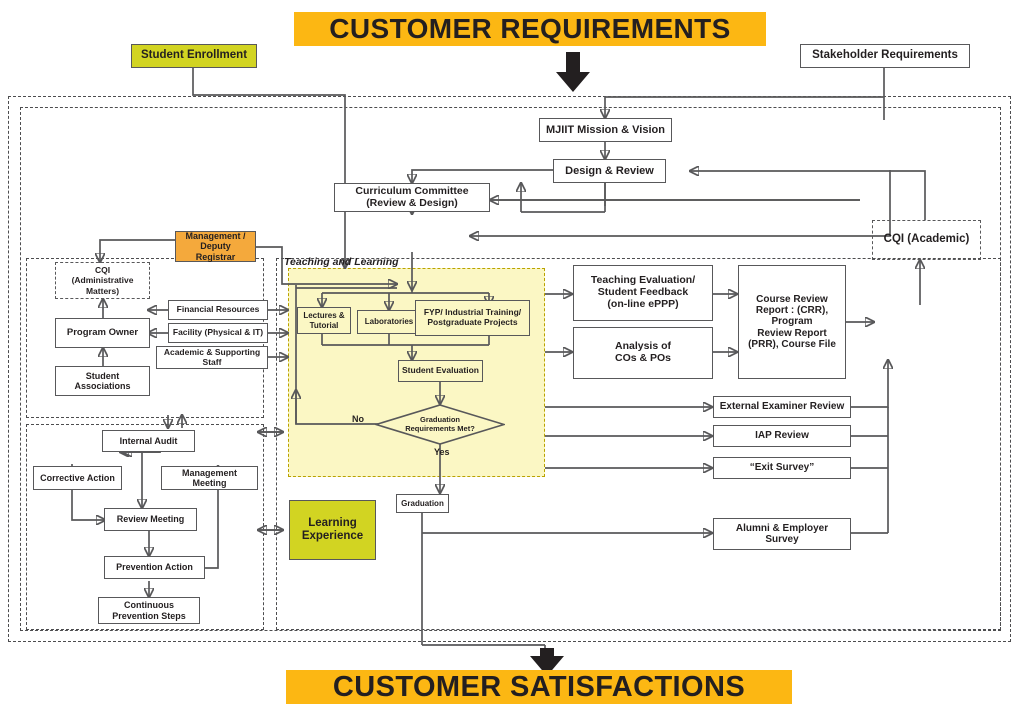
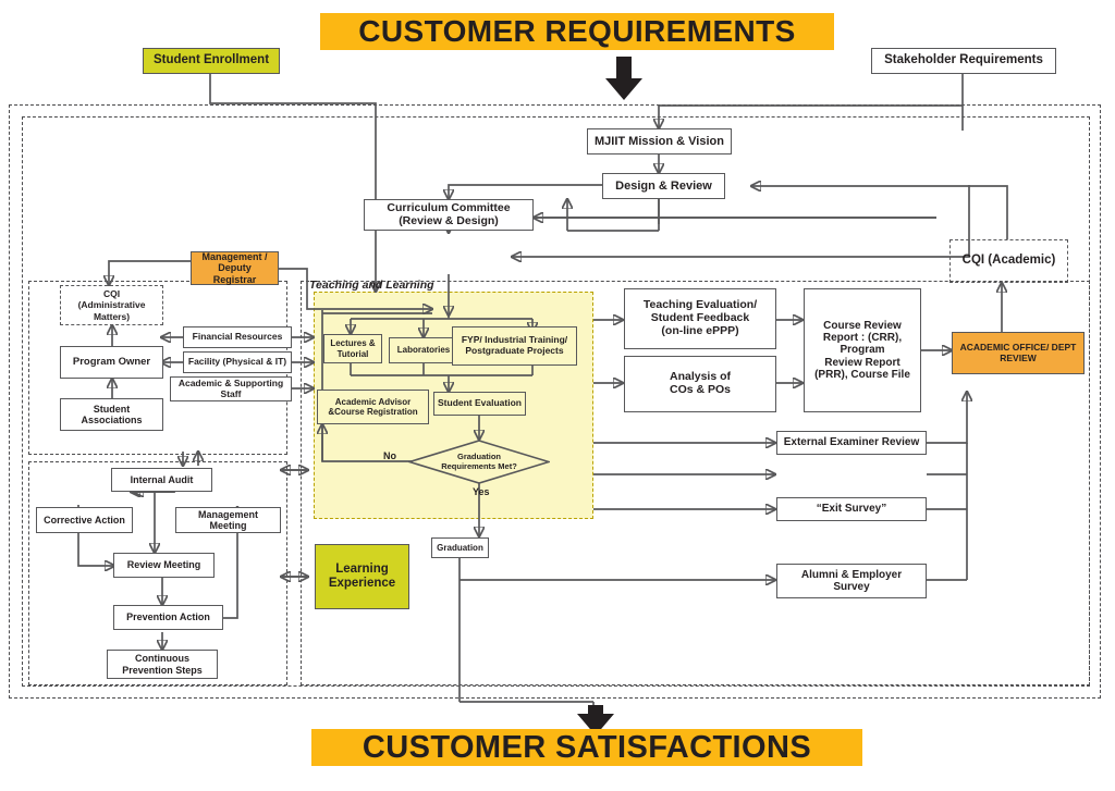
  CUSTOMER REQUIREMENTS
  Student Enrollment
  Stakeholder Requirements
  Teaching and Learning
  MJIIT Mission & Vision
  Design & Review
  Curriculum Committee
  (Review & Design)
  Management / Deputy
  Registrar
  CQI (Academic)
+ ACADEMIC OFFICE/ DEPT
+ REVIEW
  CQI
  (Administrative
  Matters)
  Program Owner
  Student Associations
  Financial Resources
  Facility (Physical & IT)
  Academic & Supporting
  Staff
  Lectures &
  Tutorial
  Laboratories
  FYP/ Industrial Training/
  Postgraduate Projects
+ Academic Advisor
+ &Course Registration
  Student Evaluation
  Graduation
  Requirements Met?
  No
  Yes
  Learning
  Experience
  Graduation
  Teaching Evaluation/
  Student Feedback
  (on-line ePPP)
  Analysis of
  COs & POs
  Course Review
  Report : (CRR),
  Program
  Review Report
  (PRR), Course File
  External Examiner Review
- IAP Review
  “Exit Survey”
  Alumni & Employer
  Survey
  Internal Audit
  Corrective Action
  Management Meeting
  Review Meeting
  Prevention Action
  Continuous
  Prevention Steps
  CUSTOMER SATISFACTIONS
